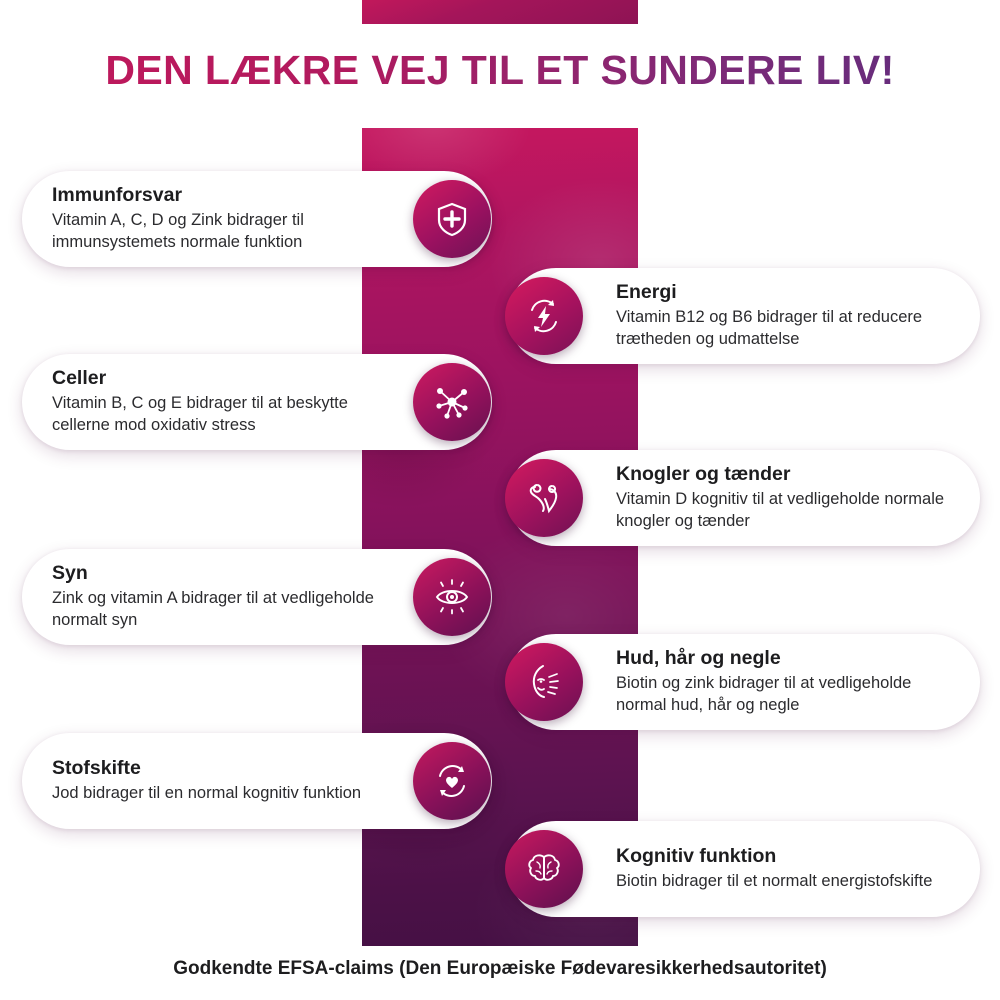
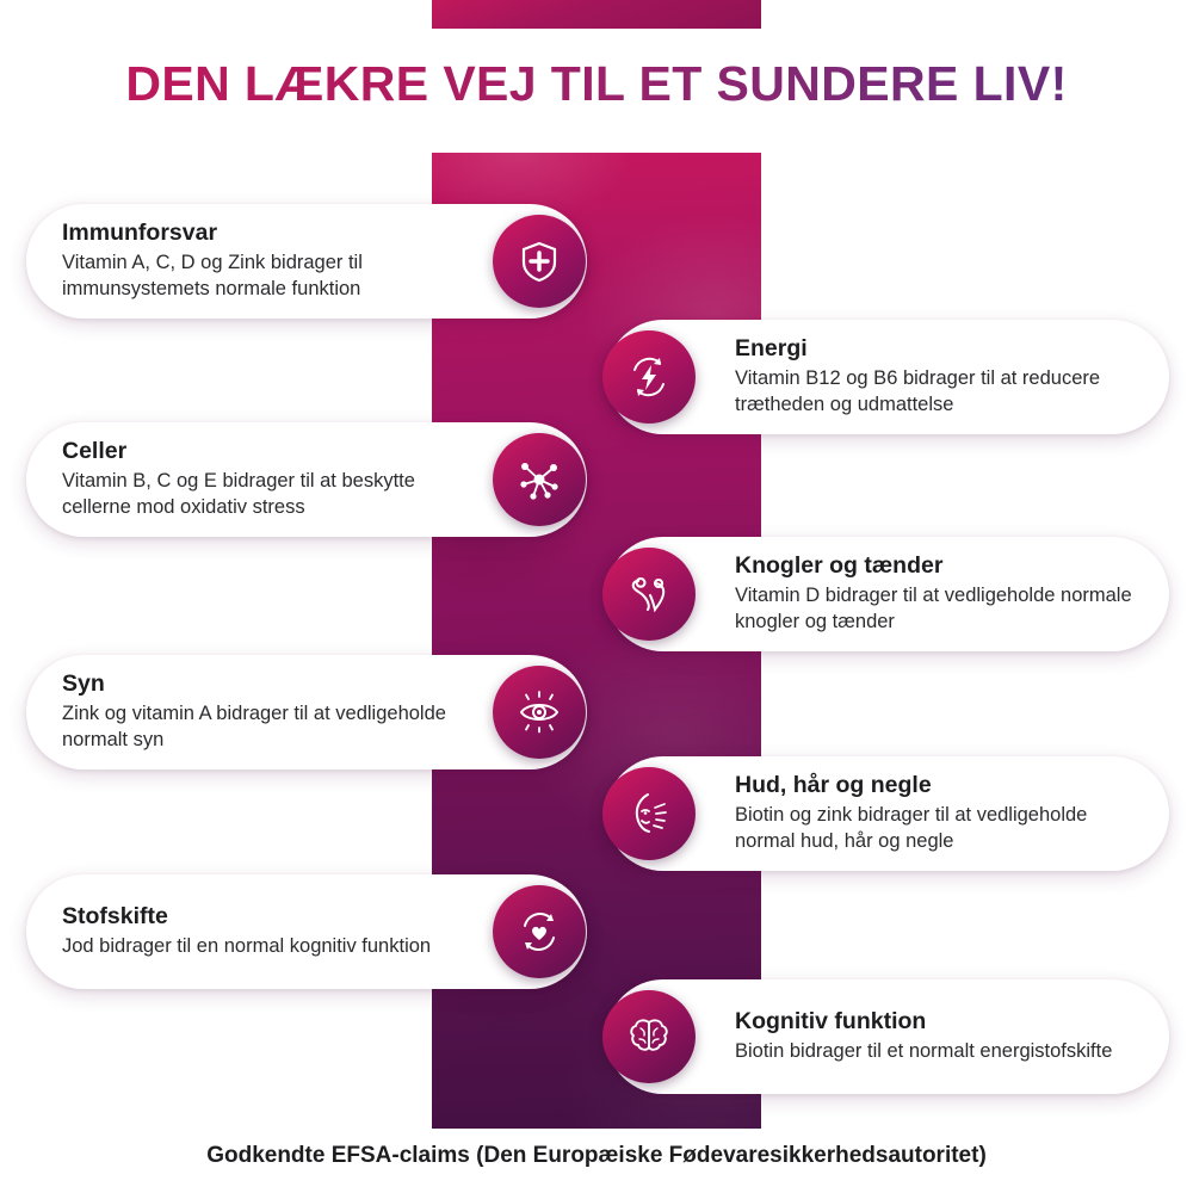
  DEN LÆKRE VEJ TIL ET SUNDERE LIV!
  Immunforsvar
  Vitamin A, C, D og Zink bidrager til immunsystemets normale funktion
  Energi
  Vitamin B12 og B6 bidrager til at reducere trætheden og udmattelse
  Celler
  Vitamin B, C og E bidrager til at beskytte cellerne mod oxidativ stress
  Knogler og tænder
- Vitamin D kognitiv til at vedligeholde normale knogler og tænder
+ Vitamin D bidrager til at vedligeholde normale knogler og tænder
  Syn
  Zink og vitamin A bidrager til at vedligeholde normalt syn
  Hud, hår og negle
  Biotin og zink bidrager til at vedligeholde normal hud, hår og negle
  Stofskifte
  Jod bidrager til en normal kognitiv funktion
  Kognitiv funktion
  Biotin bidrager til et normalt energistofskifte
  Godkendte EFSA-claims (Den Europæiske Fødevaresikkerhedsautoritet)
